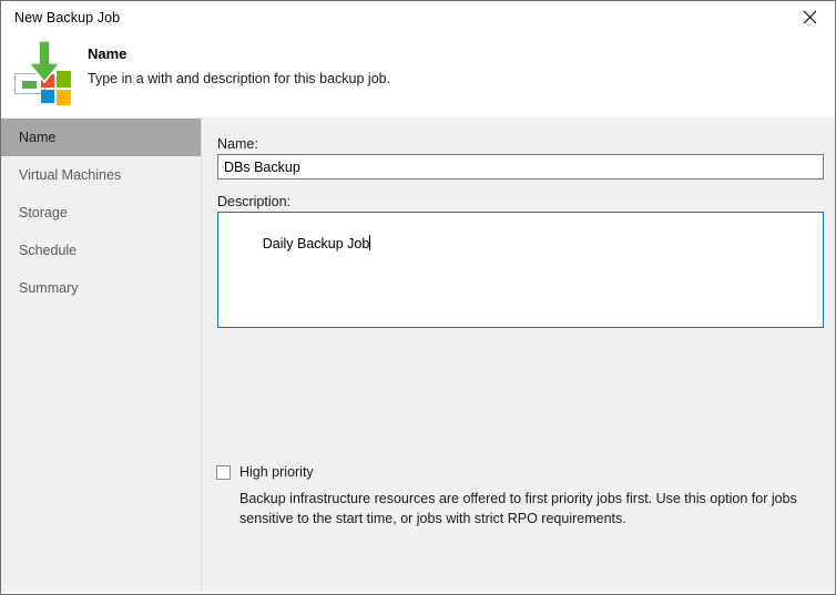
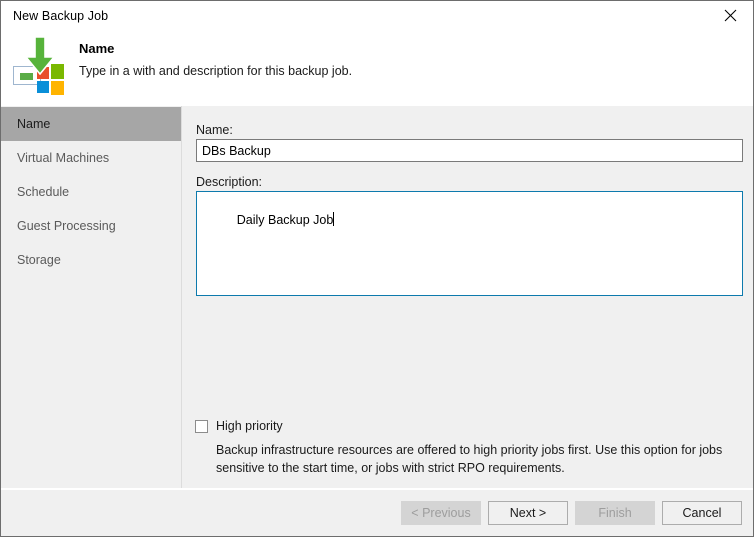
  New Backup Job
  Name
  Type in a with and description for this backup job.
  Name
  Virtual Machines
- Storage
+ Schedule
+ Guest Processing
- Schedule
+ Storage
- Summary
  Name:
  DBs Backup
  Description:
  Daily Backup Job
  High priority
- Backup infrastructure resources are offered to first priority jobs first. Use this option for jobs sensitive to the start time, or jobs with strict RPO requirements.
+ Backup infrastructure resources are offered to high priority jobs first. Use this option for jobs sensitive to the start time, or jobs with strict RPO requirements.
+ < Previous
+ Next >
+ Finish
+ Cancel
